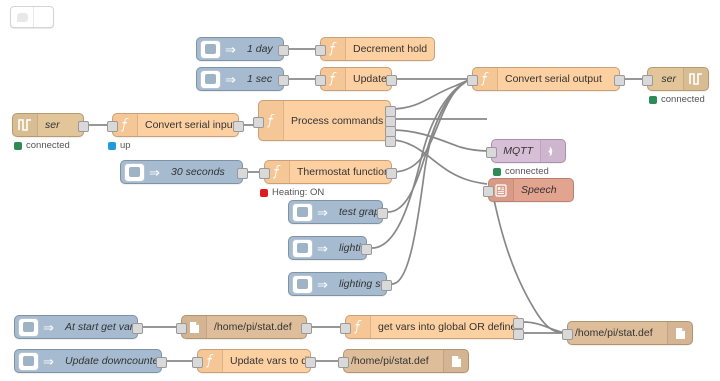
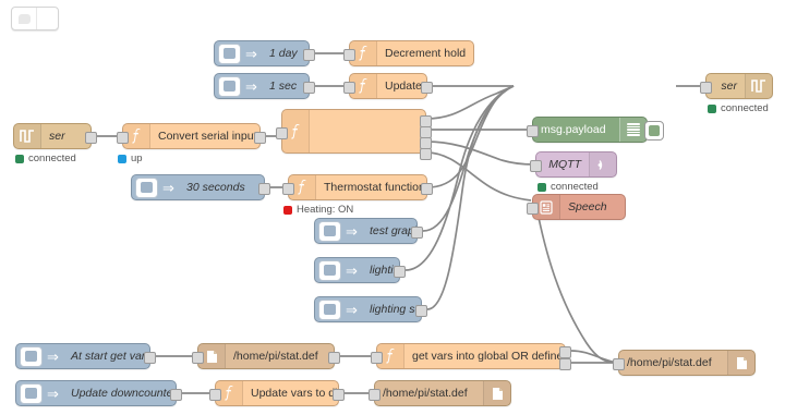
  ⇒
  1 day
  ⇒
  1 sec
  Decrement hold
  Update
  ser
  connected
  Convert serial inpu
  up
- Process commands
- Convert serial output
  ser
  connected
+ msg.payload
  MQTT
  connected
  Speech
  ⇒
  30 seconds
  Thermostat functio
  Heating: ON
  ⇒
  test gra
  ⇒
  lighti
  ⇒
  lighting s
  ⇒
  At start get va
  /home/pi/stat.def
  get vars into global OR defin
  /home/pi/stat.def
  ⇒
  Update downcount
  Update vars to
  /home/pi/stat.def
